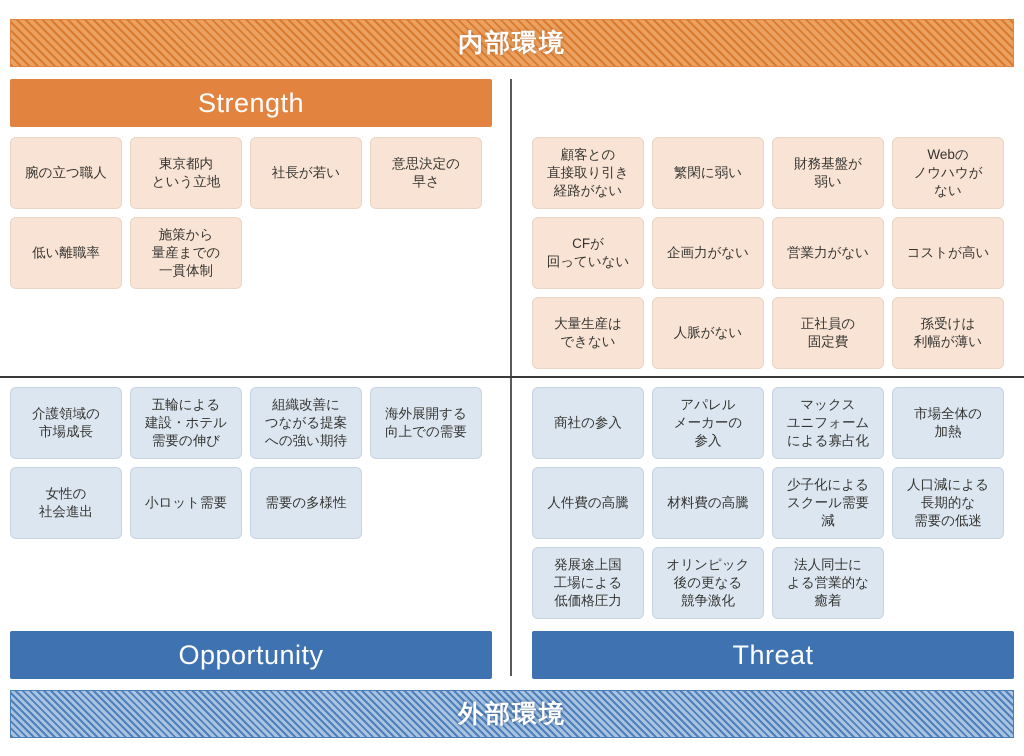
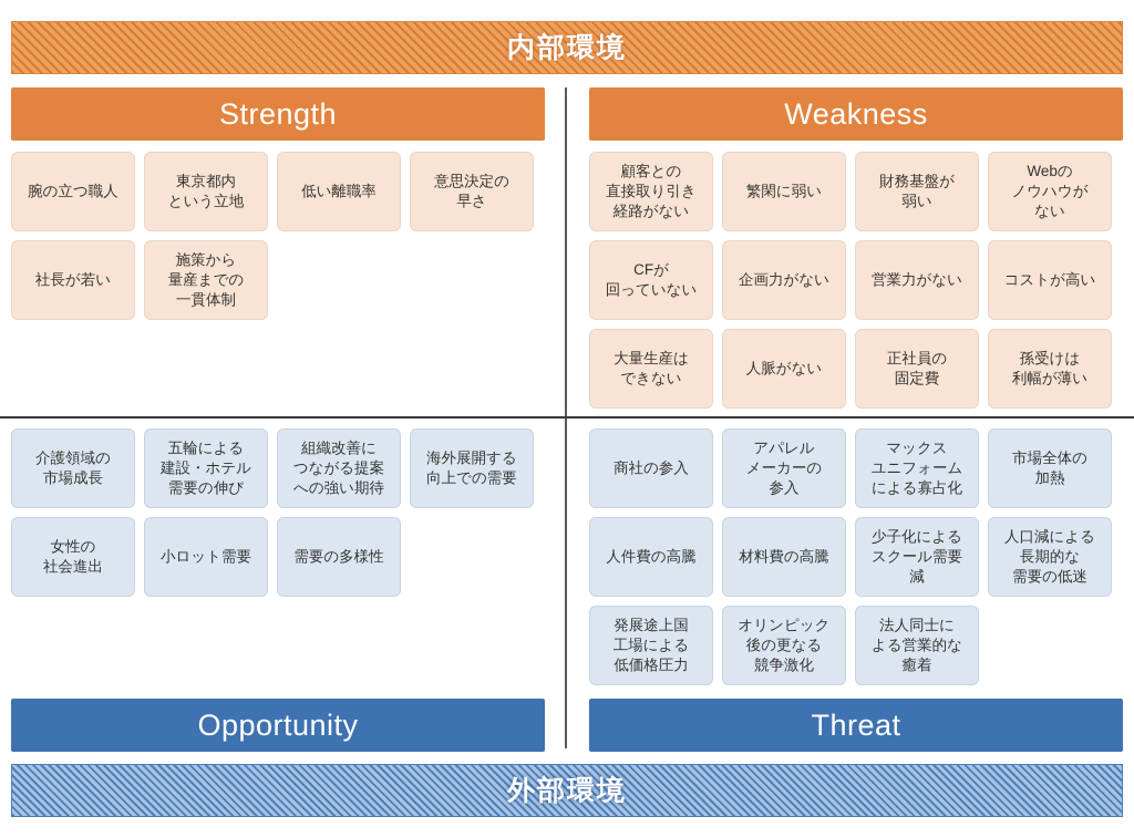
  内部環境
  Strength
+ Weakness
  腕の立つ職人
  東京都内
  という立地
- 社長が若い
+ 低い離職率
  意思決定の
  早さ
- 低い離職率
+ 社長が若い
  施策から
  量産までの
  一貫体制
  顧客との
  直接取り引き
  経路がない
  繁閑に弱い
  財務基盤が
  弱い
  Webの
  ノウハウが
  ない
  CFが
  回っていない
  企画力がない
  営業力がない
  コストが高い
  大量生産は
  できない
  人脈がない
  正社員の
  固定費
  孫受けは
  利幅が薄い
  介護領域の
  市場成長
  五輪による
  建設・ホテル
  需要の伸び
  組織改善に
  つながる提案
  への強い期待
  海外展開する
  向上での需要
  女性の
  社会進出
  小ロット需要
  需要の多様性
  商社の参入
  アパレル
  メーカーの
  参入
  マックス
  ユニフォーム
  による寡占化
  市場全体の
  加熱
  人件費の高騰
  材料費の高騰
  少子化による
  スクール需要
  減
  人口減による
  長期的な
  需要の低迷
  発展途上国
  工場による
  低価格圧力
  オリンピック
  後の更なる
  競争激化
  法人同士に
  よる営業的な
  癒着
  Opportunity
  Threat
  外部環境
